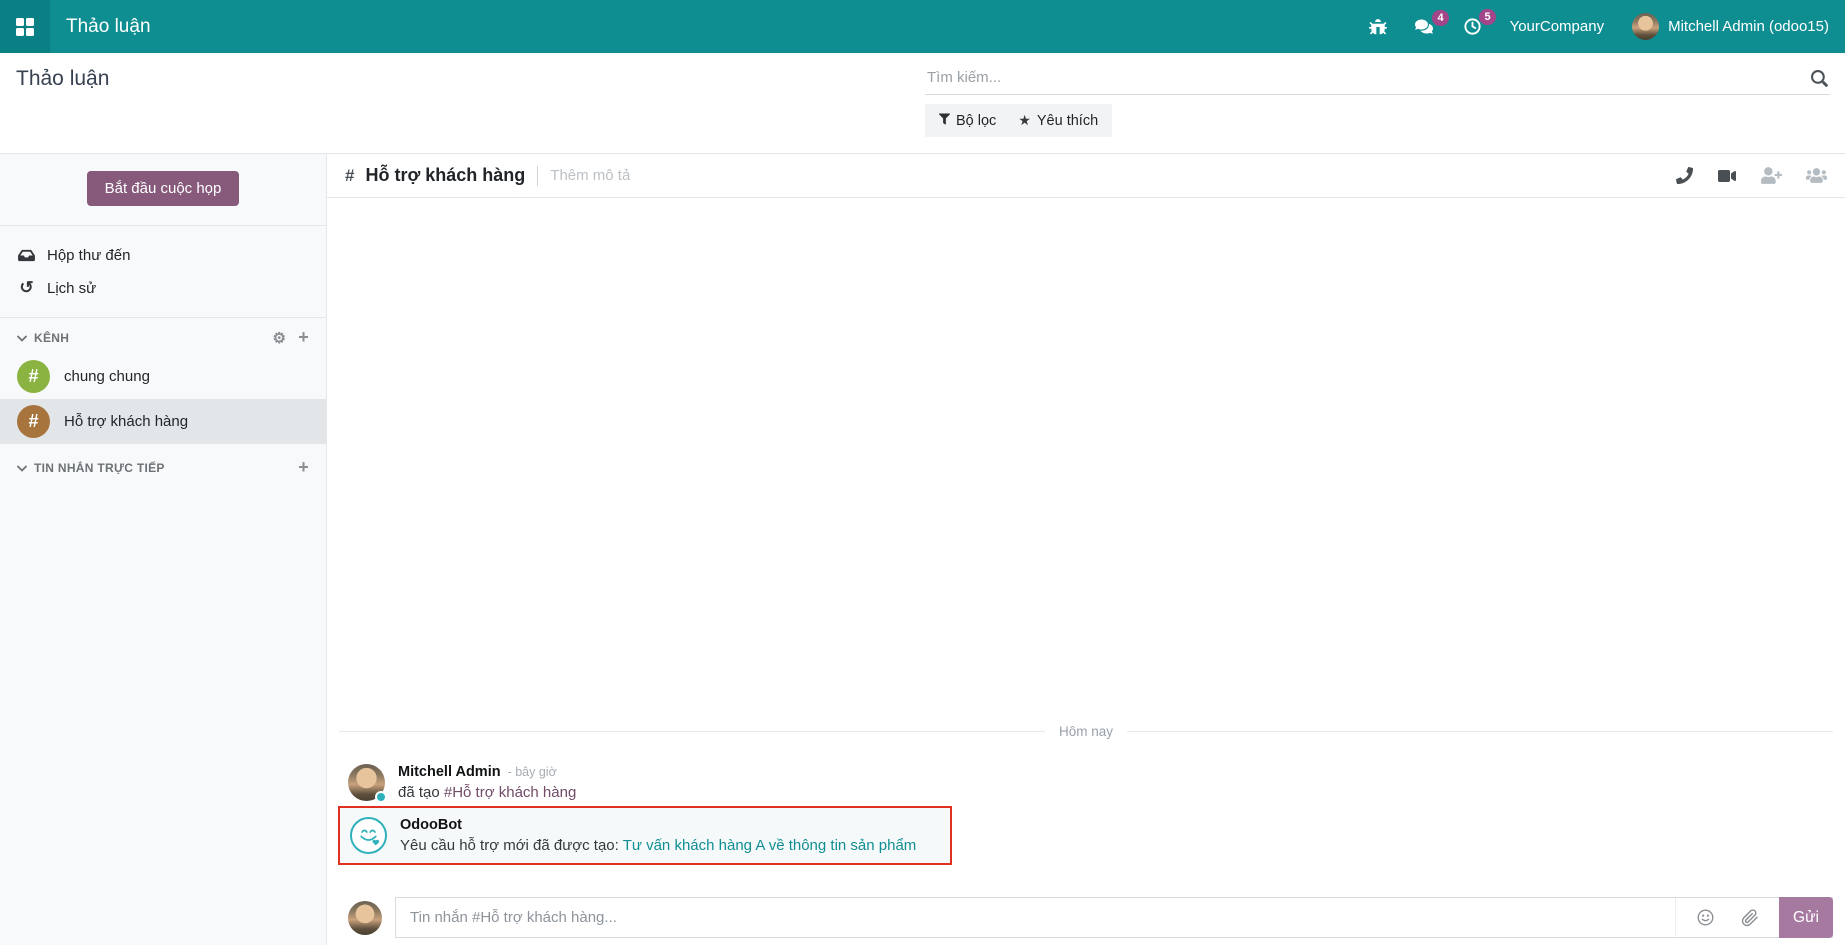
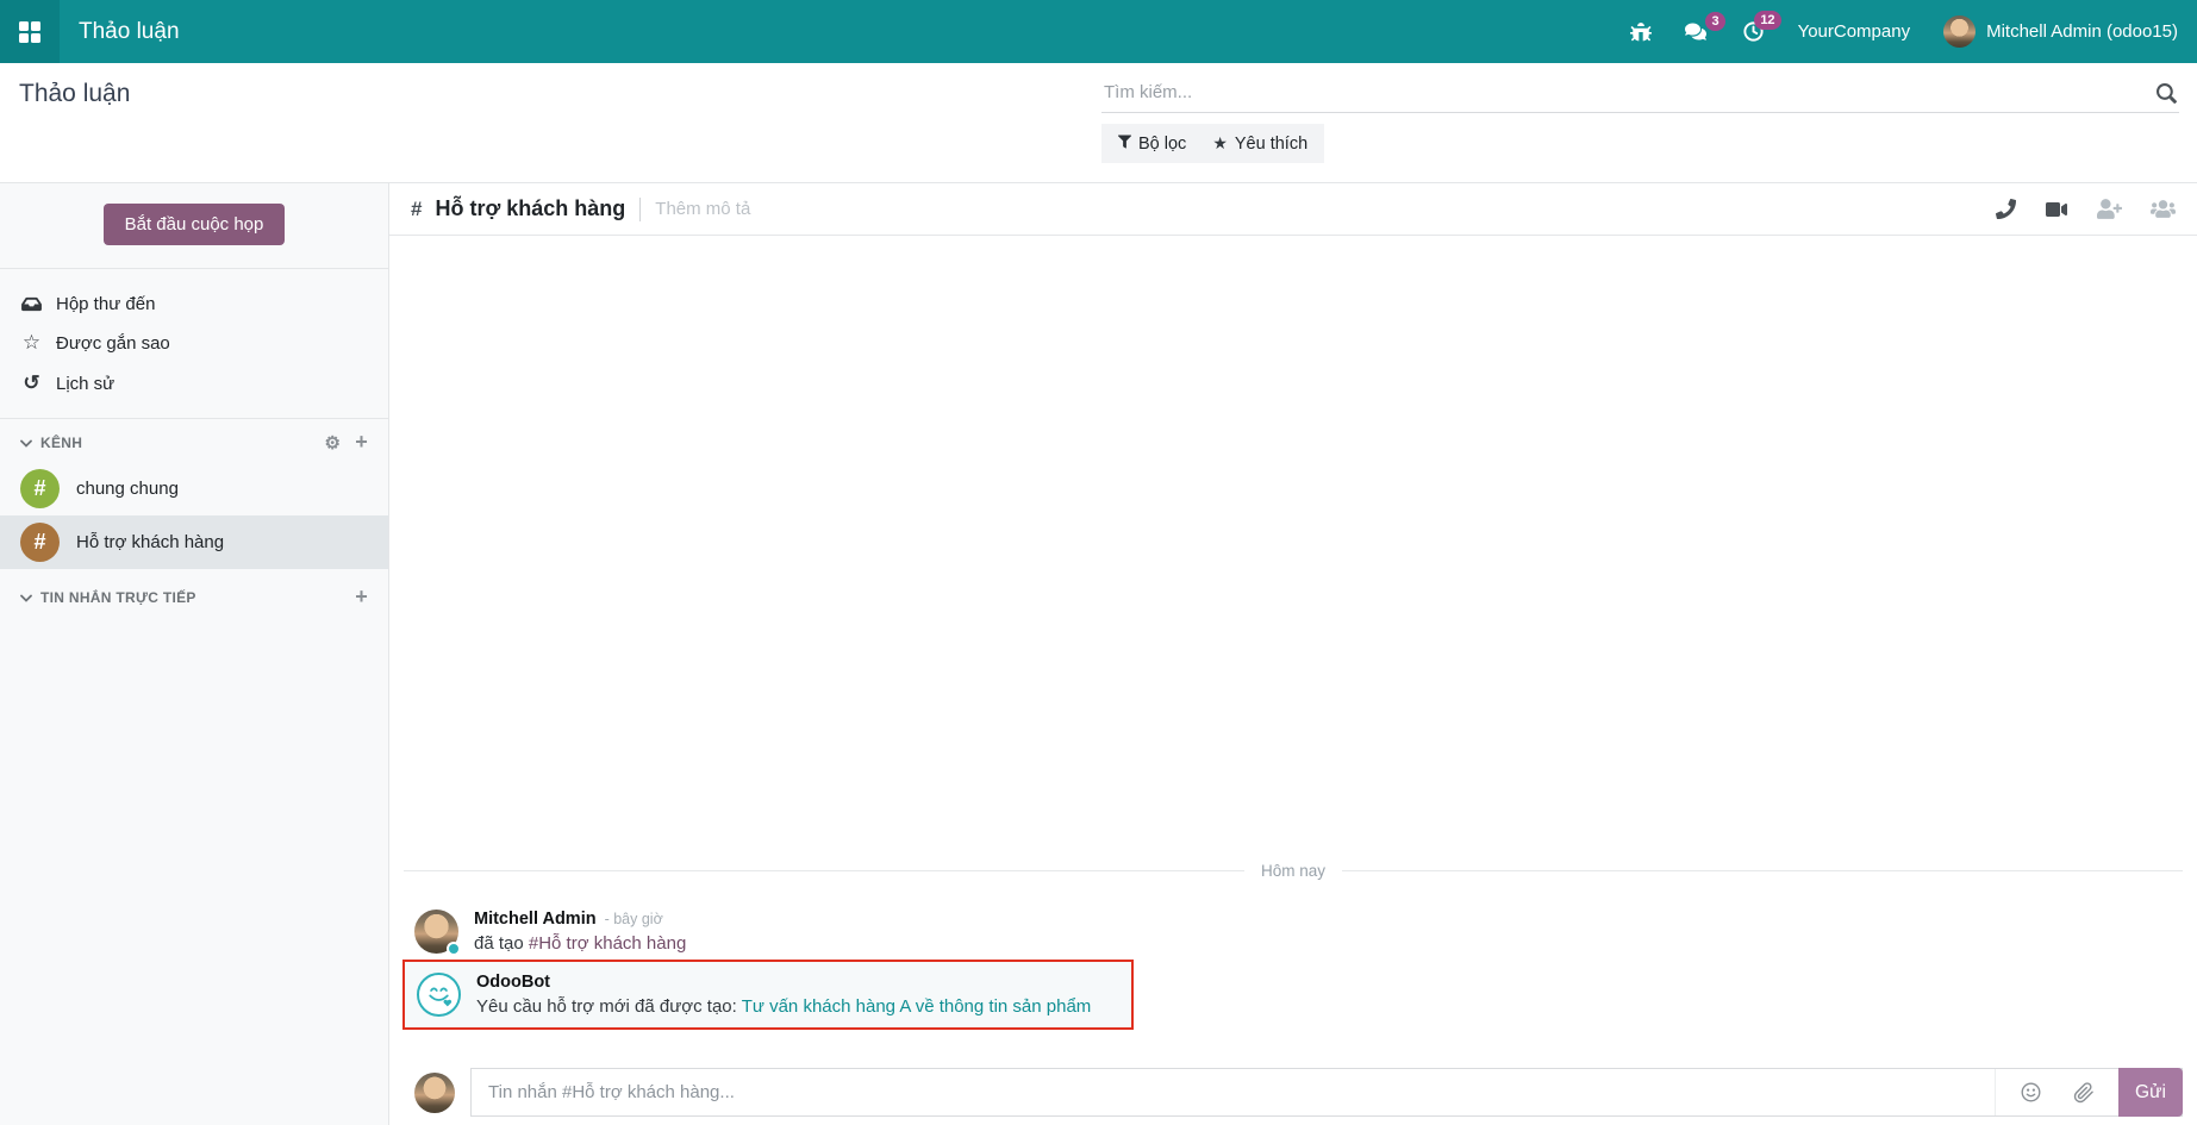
  Thảo luận
- 4
+ 3
- 5
+ 12
  YourCompany
  Mitchell Admin (odoo15)
  Thảo luận
  Tìm kiếm...
  Bộ lọc
  ★
  Yêu thích
  Bắt đầu cuộc họp
  Hộp thư đến
+ ☆
+ Được gắn sao
  ↺
  Lịch sử
  KÊNH
  ⚙
  +
  #
  chung chung
  #
  Hỗ trợ khách hàng
  TIN NHẮN TRỰC TIẾP
  +
  #
  Hỗ trợ khách hàng
  Thêm mô tả
  Hôm nay
  Mitchell Admin
  - bây giờ
  đã tạo #Hỗ trợ khách hàng
  OdooBot
  Yêu cầu hỗ trợ mới đã được tạo: Tư vấn khách hàng A về thông tin sản phẩm
  Tin nhắn #Hỗ trợ khách hàng...
  Gửi
